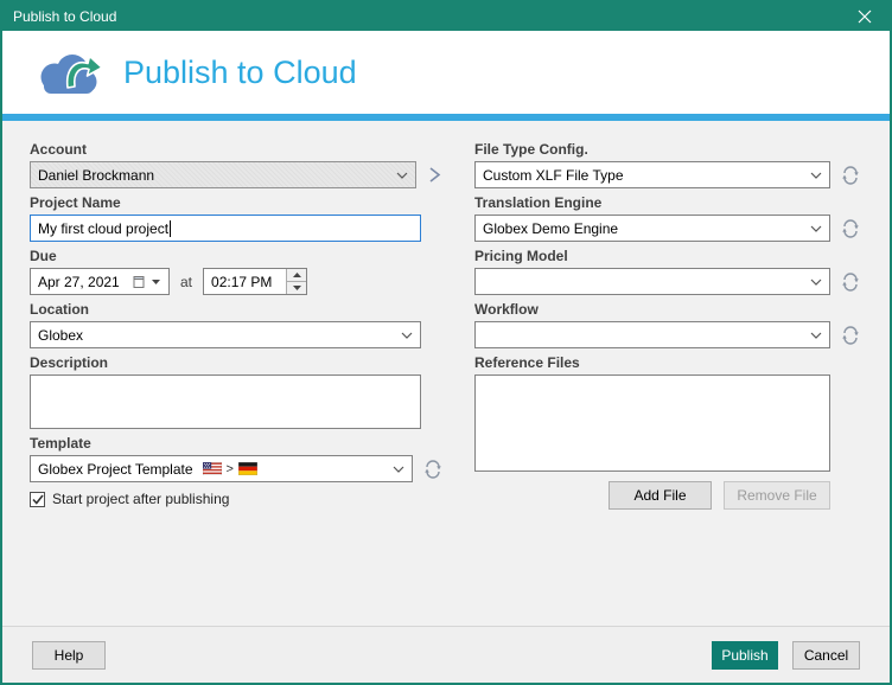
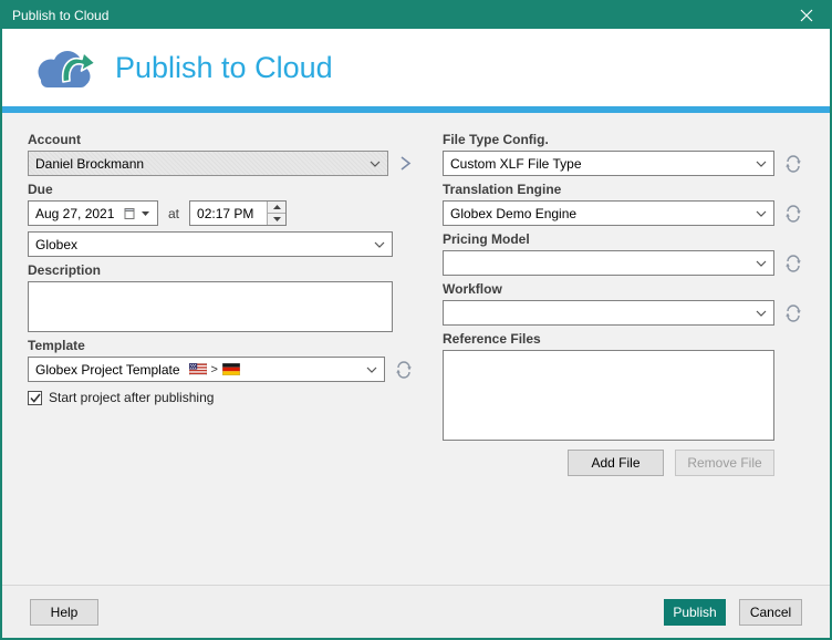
  Publish to Cloud
  Publish to Cloud
  Account
  Daniel Brockmann
- Project Name
- My first cloud project
  Due
- Apr 27, 2021
+ Aug 27, 2021
  at
  02:17 PM
- Location
  Globex
  Description
  Template
  Globex Project Template
  >
  Start project after publishing
  File Type Config.
  Custom XLF File Type
  Translation Engine
  Globex Demo Engine
  Pricing Model
  Workflow
  Reference Files
  Add File
  Remove File
  Help
  Publish
  Cancel
